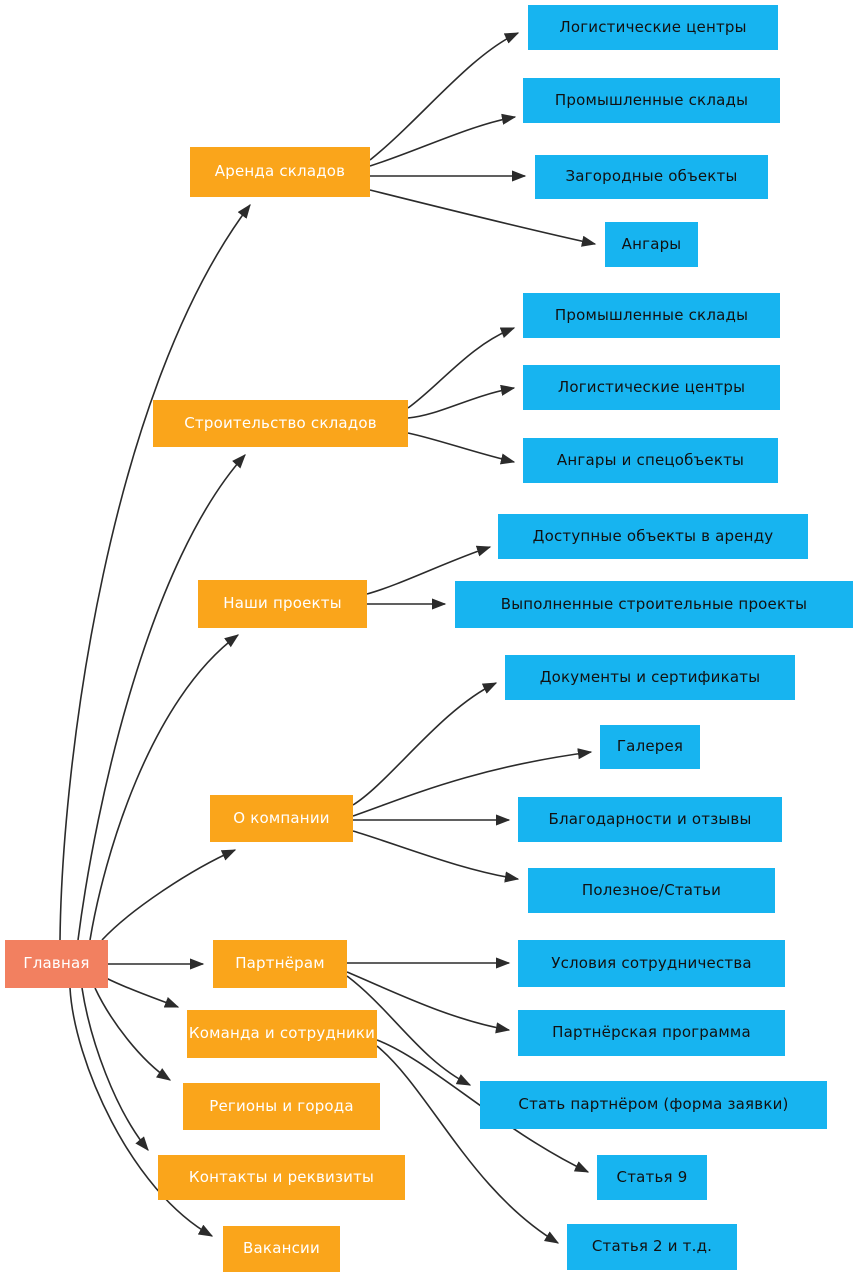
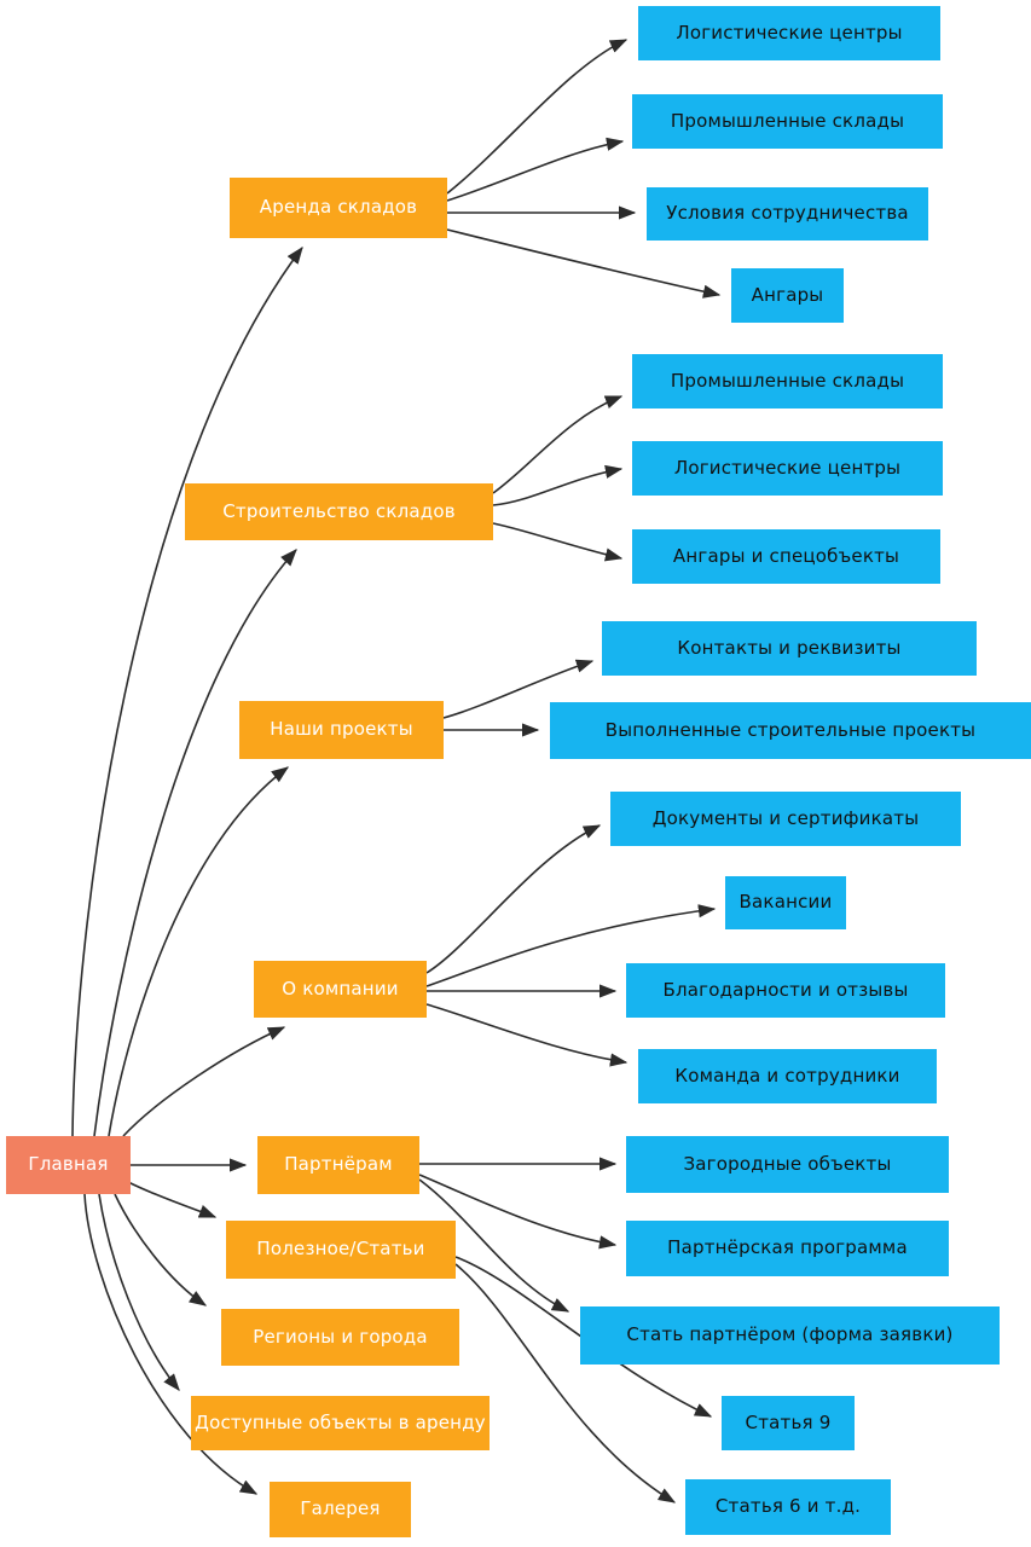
  Главная
  Аренда складов
  Строительство складов
  Наши проекты
  О компании
  Партнёрам
- Команда и сотрудники
+ Полезное/Статьи
  Регионы и города
- Контакты и реквизиты
+ Доступные объекты в аренду
- Вакансии
+ Галерея
  Логистические центры
  Промышленные склады
- Загородные объекты
+ Условия сотрудничества
  Ангары
  Промышленные склады
  Логистические центры
  Ангары и спецобъекты
- Доступные объекты в аренду
+ Контакты и реквизиты
  Выполненные строительные проекты
  Документы и сертификаты
- Галерея
+ Вакансии
  Благодарности и отзывы
- Полезное/Статьи
+ Команда и сотрудники
- Условия сотрудничества
+ Загородные объекты
  Партнёрская программа
  Стать партнёром (форма заявки)
  Статья 9
- Статья 2 и т.д.
+ Статья 6 и т.д.
